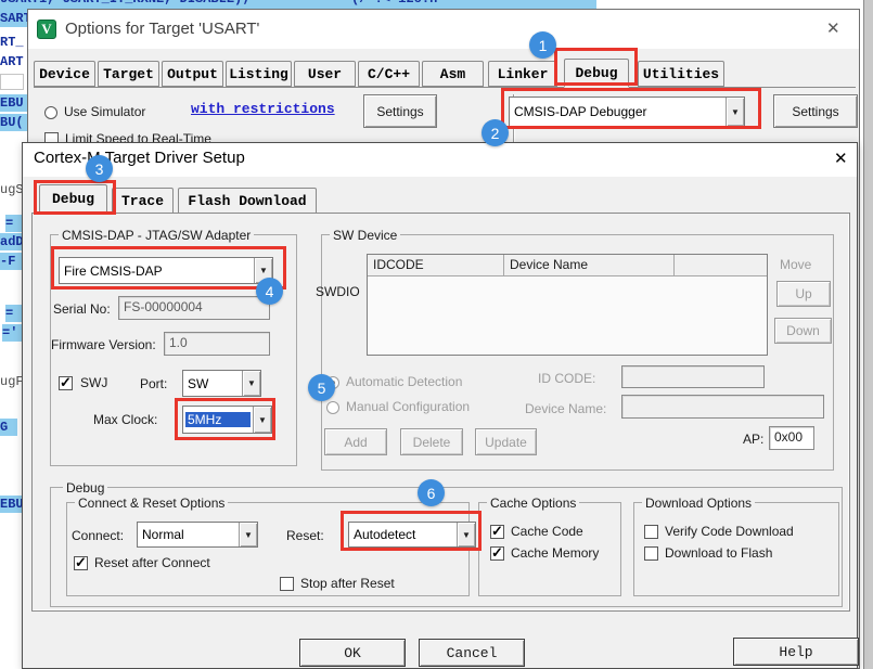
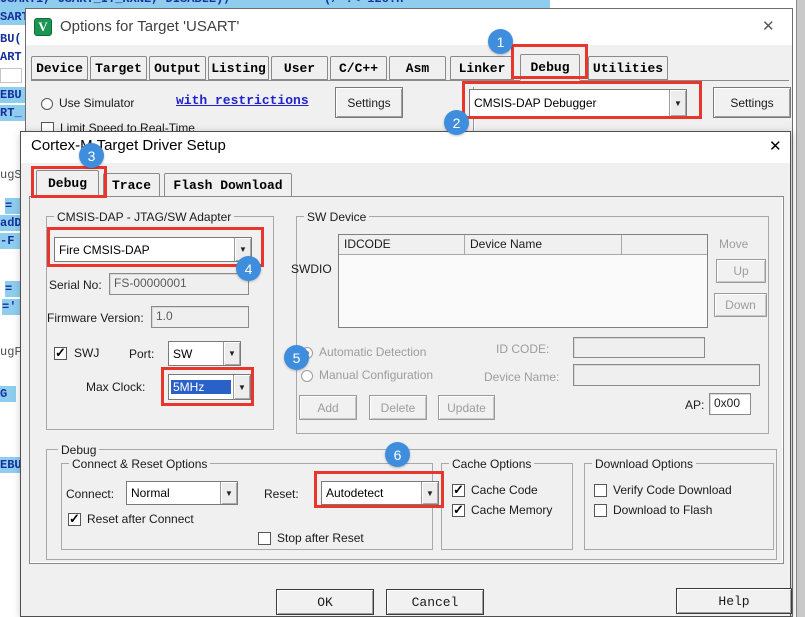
  SAR
- RT_
+ BU(
  ART
  EBU
- BU(
+ RT_
  ugS
  =
  adD
  =
  ='
  ugF
  G
  EBU
  V
  Options for Target 'USART'
  ✕
  Device
  Target
  Output
  Listing
  User
  C/C++
  Asm
  Linker
  Debug
  Utilities
  Use Simulator
  with restrictions
  Settings
  CMSIS-DAP Debugger
  Settings
  Limit Speed to Real-Time
  Cortex- Target Driver Setup
  ✕
  Debug
  Trace
  Flash Download
  CMSIS-DAP - JTAG/SW Adapter
  Fire CMSIS-DAP
  Serial No:
- FS-00000004
+ FS-00000001
  Firmware Version:
  1.0
  SWJ
  Port:
  SW
  Max Clock:
  5MHz
  SW Device
  IDCODE
  Device Name
  SWDIO
  Move
  Up
  Down
  Automatic Detection
  Manual Configuration
  ID CODE:
  Device Name:
  Add
  Delete
  Update
  AP:
  0x00
  Debug
  Connect & Reset Options
  Connect:
  Normal
  Reset:
  Autodetect
  Reset after Connect
  Stop after Reset
  Cache Options
  Cache Code
  Cache Memory
  Download Options
  Verify Code Download
  Download to Flash
  OK
  Cancel
  Help
  1
  2
  3
  4
  5
  6
